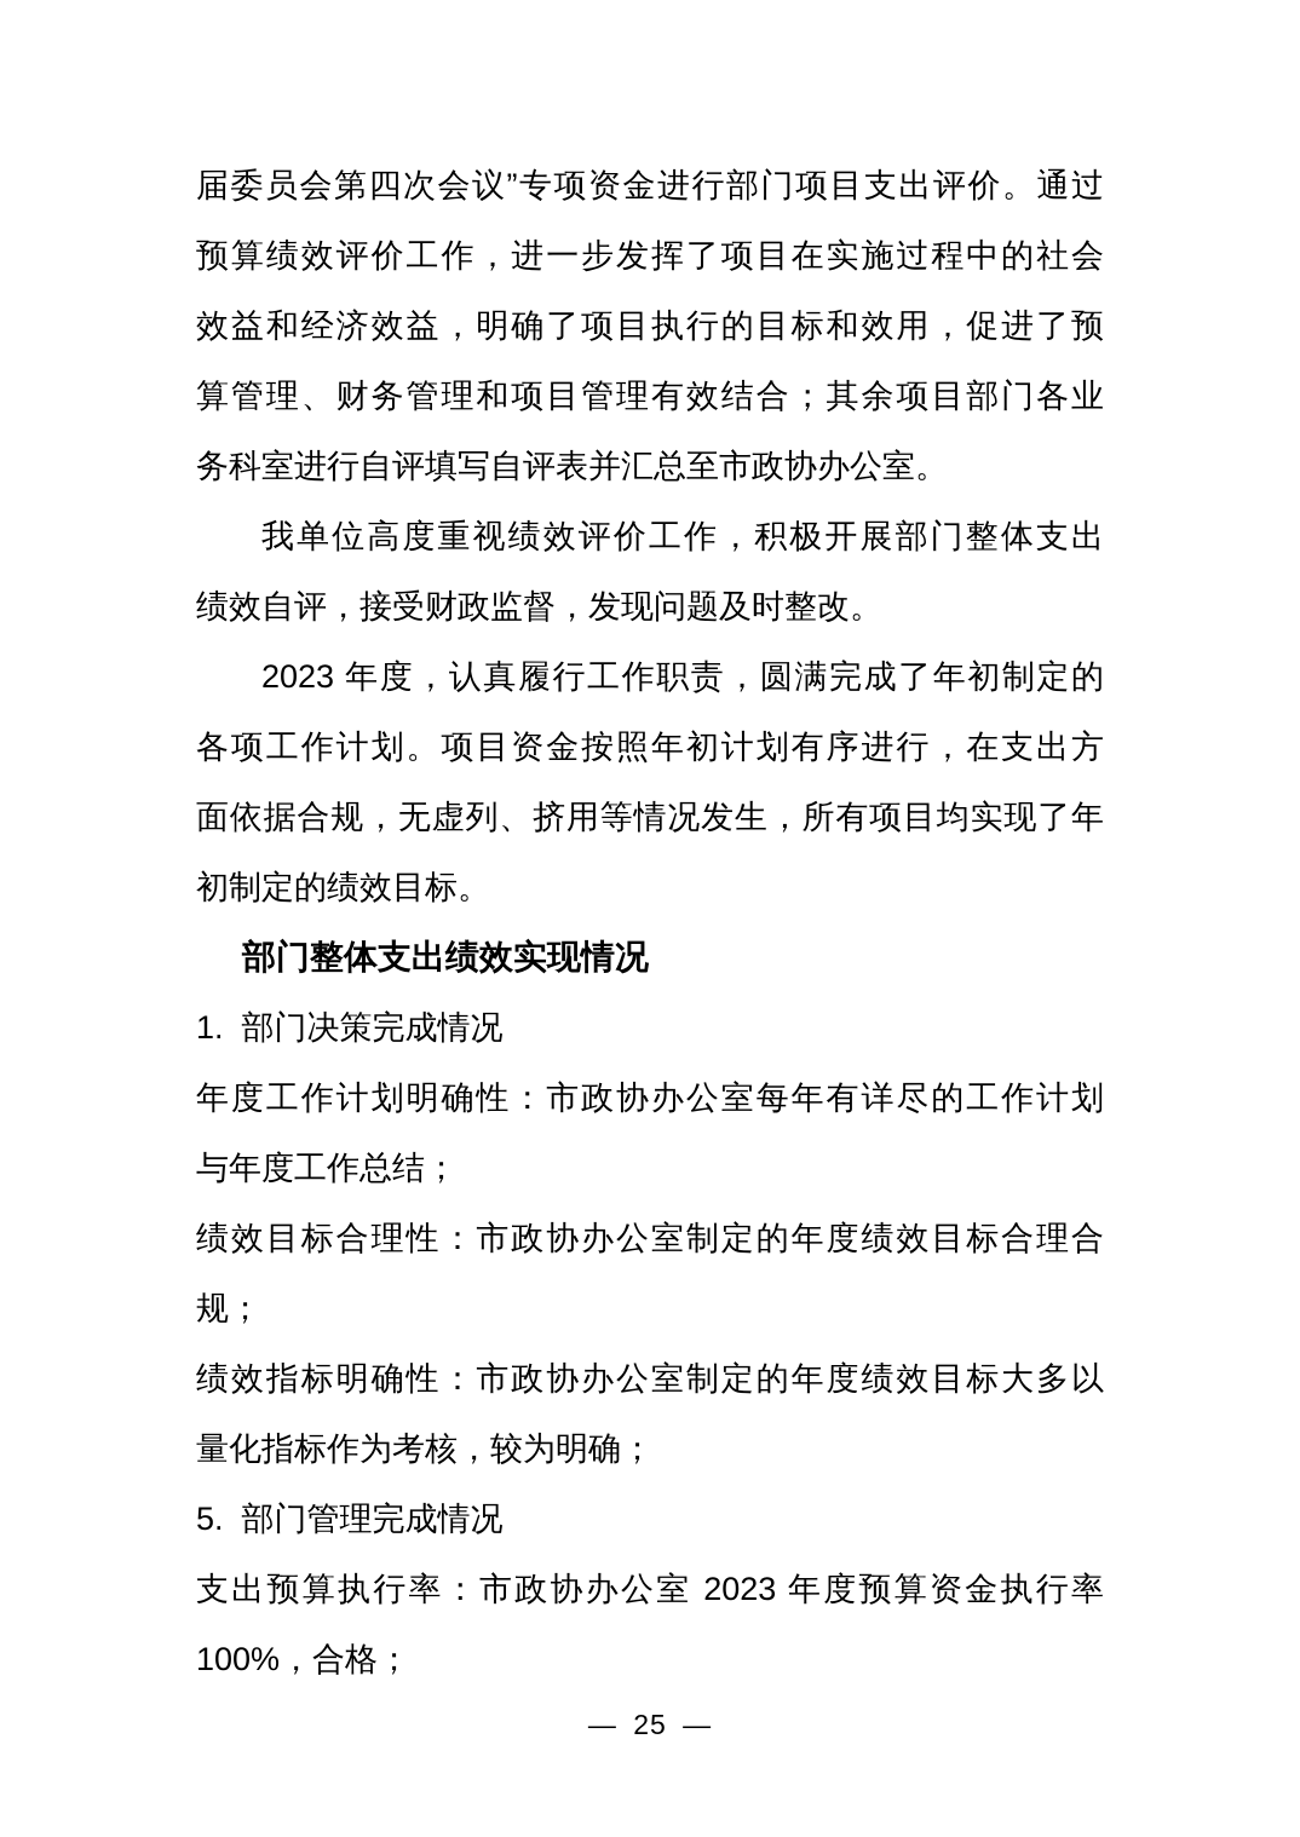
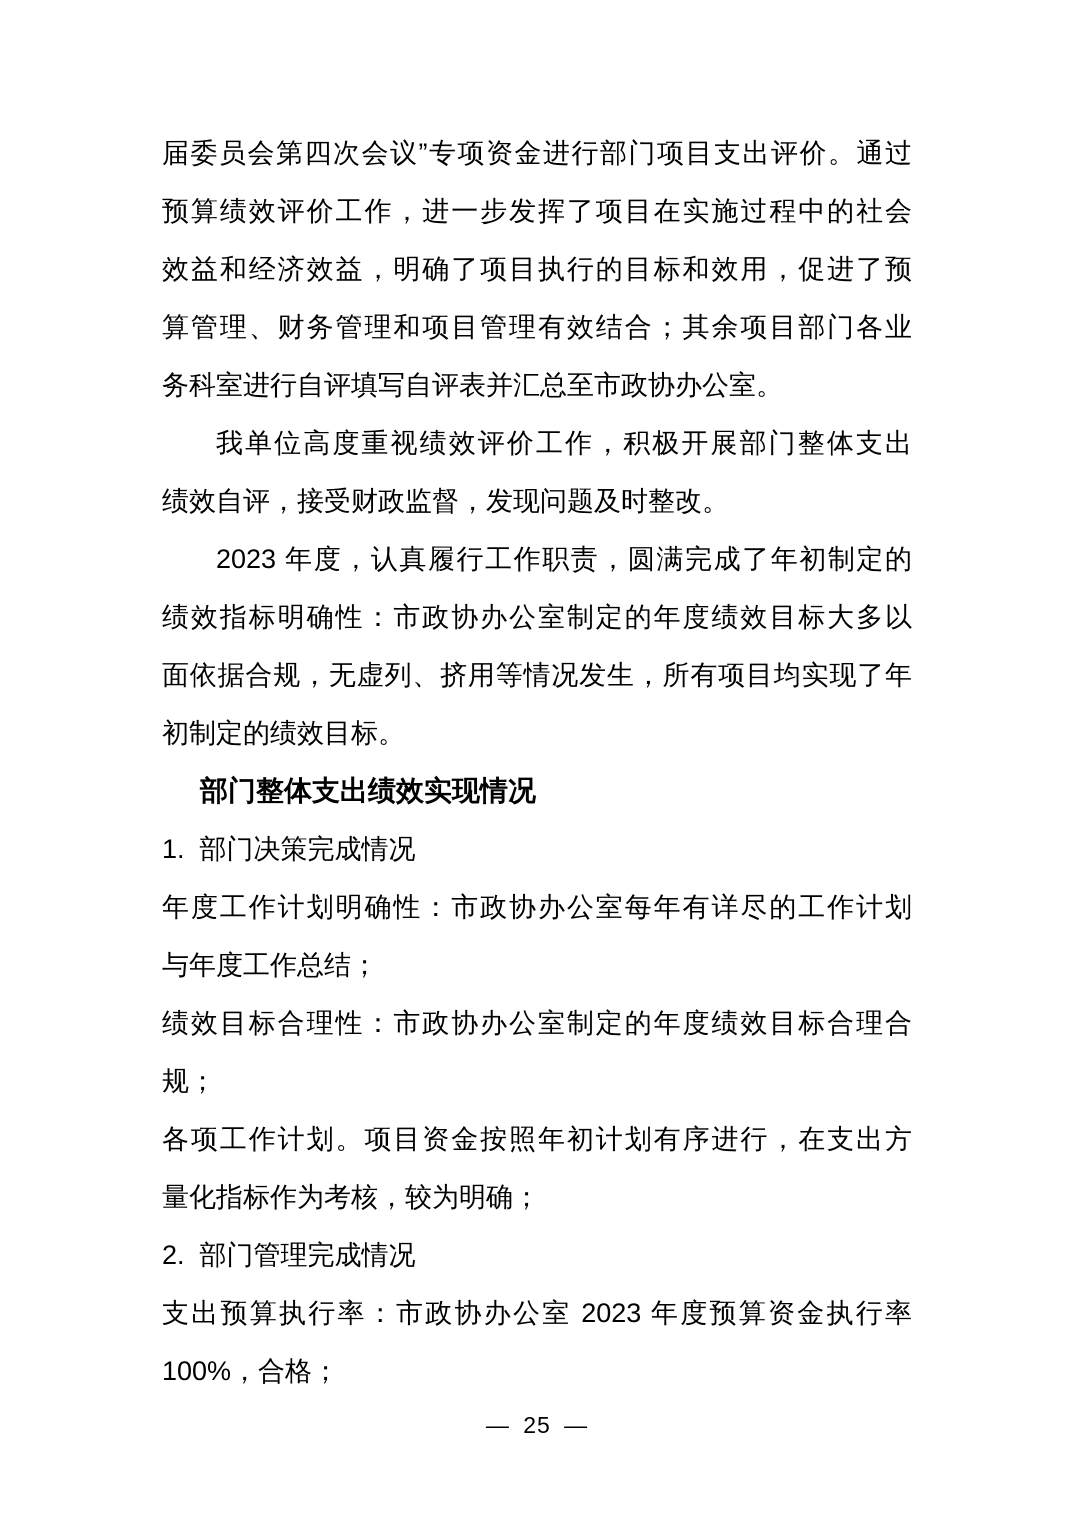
  届委员会第四次会议”专项资金进行部门项目支出评价。通过
  预算绩效评价工作，进一步发挥了项目在实施过程中的社会
  效益和经济效益，明确了项目执行的目标和效用，促进了预
  算管理、财务管理和项目管理有效结合；其余项目部门各业
  务科室进行自评填写自评表并汇总至市政协办公室。
  我单位高度重视绩效评价工作，积极开展部门整体支出
  绩效自评，接受财政监督，发现问题及时整改。
  2023 年度，认真履行工作职责，圆满完成了年初制定的
- 各项工作计划。项目资金按照年初计划有序进行，在支出方
+ 绩效指标明确性：市政协办公室制定的年度绩效目标大多以
  面依据合规，无虚列、挤用等情况发生，所有项目均实现了年
  初制定的绩效目标。
  部门整体支出绩效实现情况
  1. 部门决策完成情况
  年度工作计划明确性：市政协办公室每年有详尽的工作计划
  与年度工作总结；
  绩效目标合理性：市政协办公室制定的年度绩效目标合理合
  规；
- 绩效指标明确性：市政协办公室制定的年度绩效目标大多以
+ 各项工作计划。项目资金按照年初计划有序进行，在支出方
  量化指标作为考核，较为明确；
- 5. 部门管理完成情况
+ 2. 部门管理完成情况
  支出预算执行率：市政协办公室 2023 年度预算资金执行率
  100%，合格；
  — 25 —
